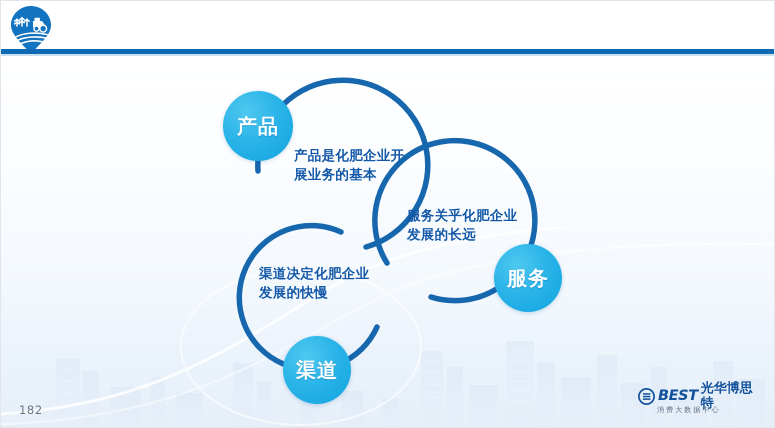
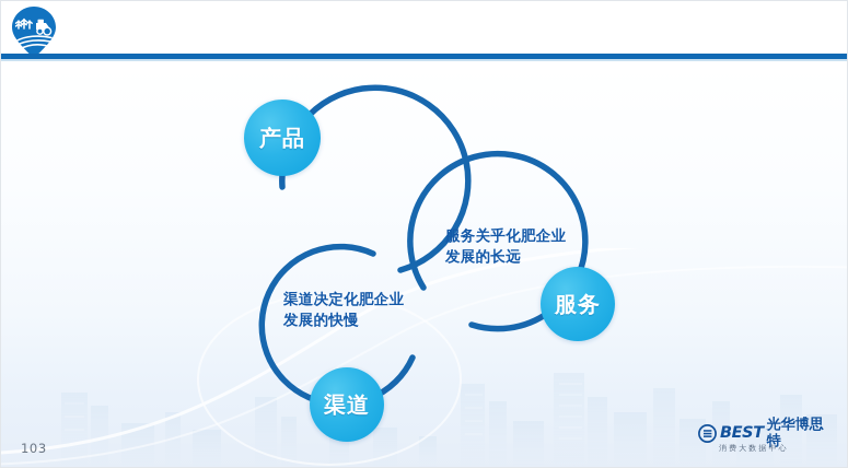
  产品
  服务
  渠道
- 产品是化肥企业开展业务的基本
  服务关乎化肥企业发展的长远
  渠道决定化肥企业发展的快慢
- 182
+ 103
  BEST
  光华博思特
  消费大数据中心
